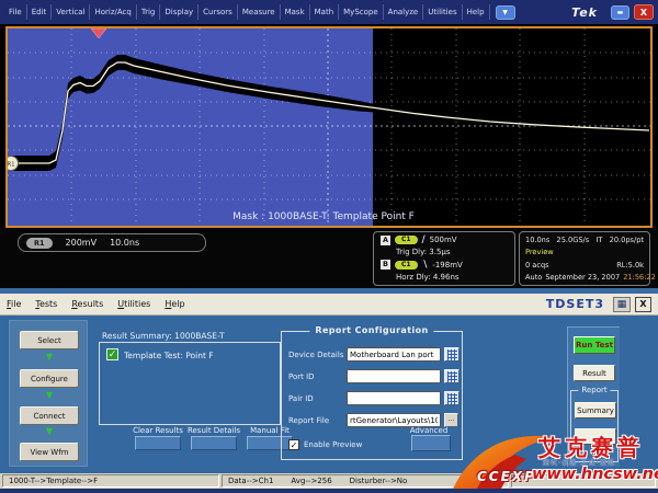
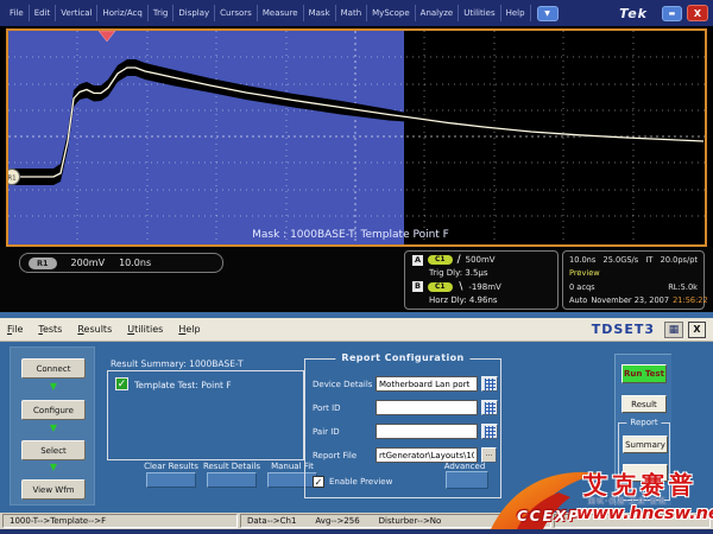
  File
  Edit
  Vertical
  Horiz/Acq
  Trig
  Display
  Cursors
  Measure
  Mask
  Math
  MyScope
  Analyze
  Utilities
  Help
  Tek
  X
  Mask : 1000BASE-T: Template Point F
  R1
  200mV
  10.0ns
  A
  ∕
  500mV
  Trig Dly: 3.5µs
  B
  ∖
  -198mV
  Horz Dly: 4.96ns
  10.0ns
  25.0GS/s
  IT
  20.0ps/pt
  Preview
  0 acqs
  RL:5.0k
  Auto
- September 23, 2007
+ November 23, 2007
  21:56:22
  File
  Tests
  Results
  Utilities
  Help
  TDSET3
  ▦
  X
- Select
+ Connect
  ▼
  Configure
  ▼
- Connect
+ Select
  ▼
  View Wfm
  Result Summary: 1000BASE-T
  ✓
  Template Test: Point F
  Clear Results
  Result Details
  Manual Fit
  Report Configuration
  Device Details
  Motherboard Lan port
  Port ID
  Pair ID
  Report File
  rtGenerator\Layouts\1
  Advanced
  ✓
  Enable Preview
  Run Test
  Result
  Report
  Summary
  1000-T-->Template-->F
  Data-->Ch1
  Avg-->256
  Disturber-->No
  CCEXP
  艾克赛普
  www.hncsw.n
